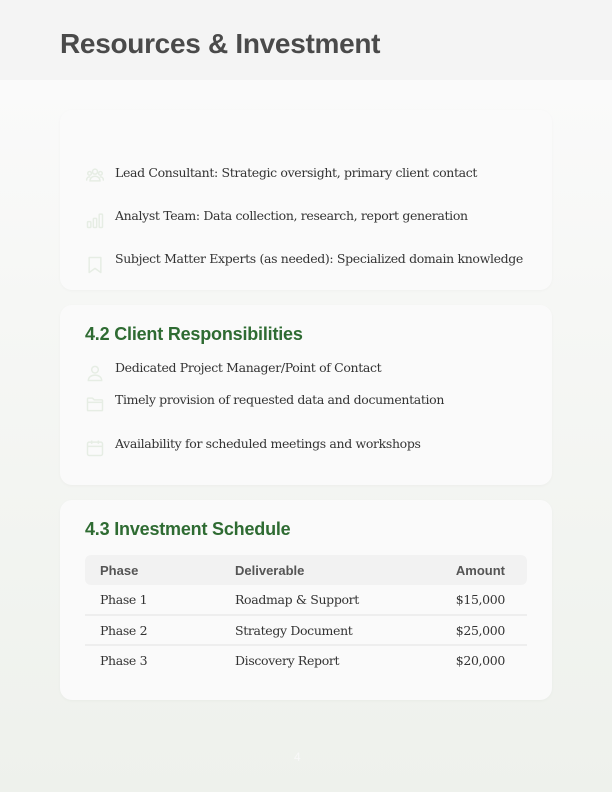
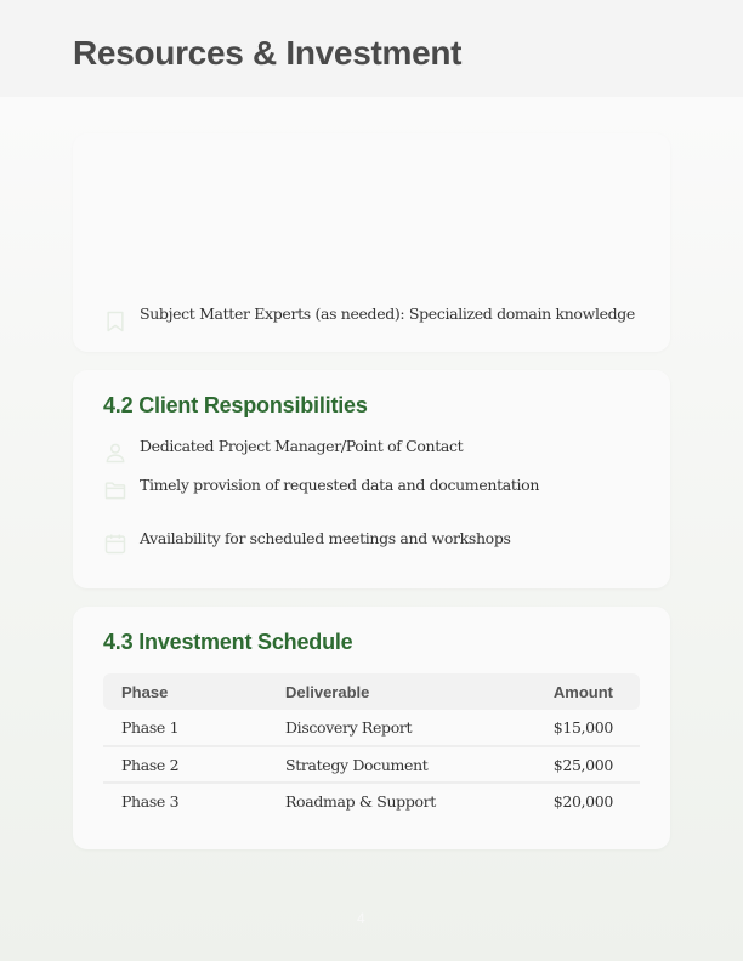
  Resources & Investment
- Lead Consultant: Strategic oversight, primary client contact
- Analyst Team: Data collection, research, report generation
  Subject Matter Experts (as needed): Specialized domain knowledge
  4.2 Client Responsibilities
  Dedicated Project Manager/Point of Contact
  Timely provision of requested data and documentation
  Availability for scheduled meetings and workshops
  4.3 Investment Schedule
  Phase	Deliverable	Amount
- Phase 1	Roadmap & Support	$15,000
+ Phase 1	Discovery Report	$15,000
  Phase 2	Strategy Document	$25,000
- Phase 3	Discovery Report	$20,000
+ Phase 3	Roadmap & Support	$20,000
